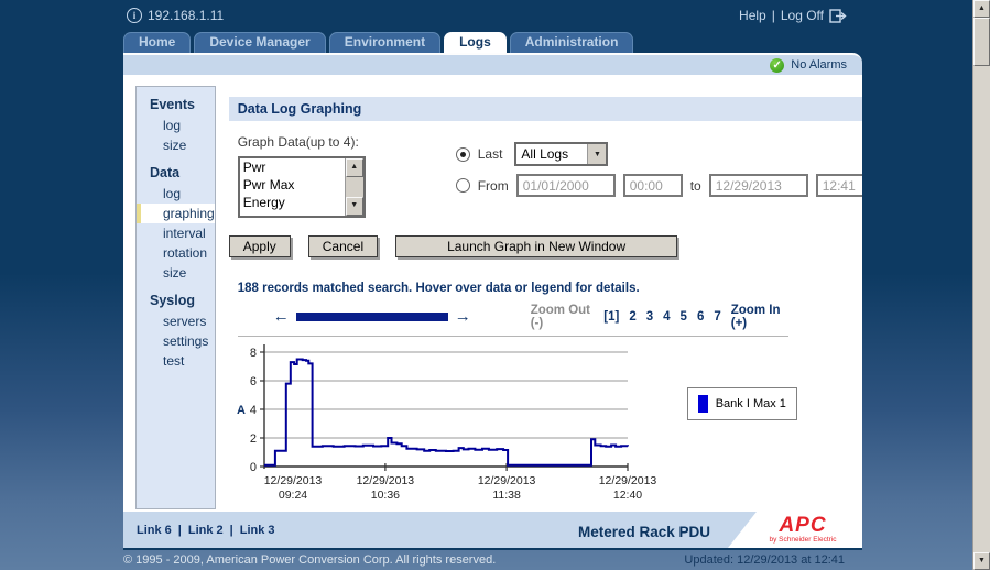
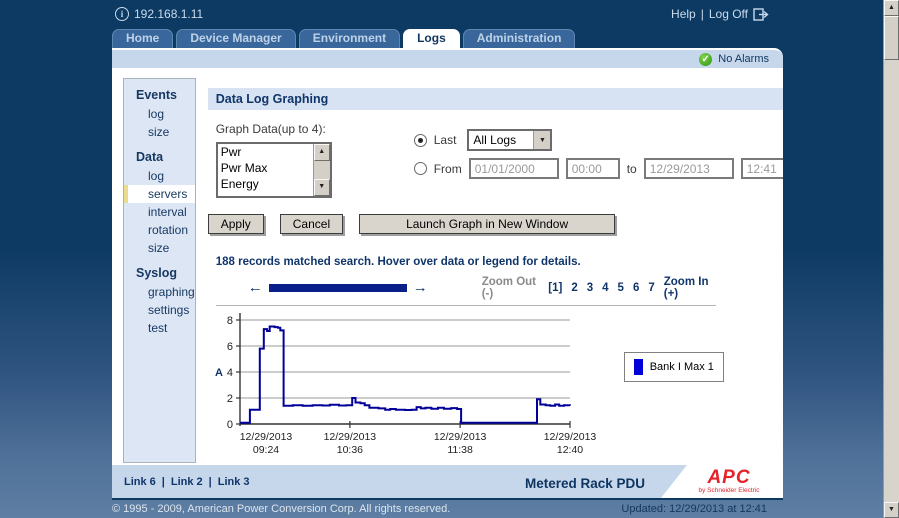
  i
  192.168.1.11
  Help
  |
  Log Off
  Home
  Device Manager
  Environment
  Logs
  Administration
  ✓
  No Alarms
  Events
  log
  size
  Data
  log
- graphing
+ servers
  interval
  rotation
  size
  Syslog
- servers
+ graphing
  settings
  test
  Data Log Graphing
  Graph Data(up to 4):
  Pwr
  Pwr Max
  Energy
  Last
  All Logs
  From
  01/01/2000
  00:00
  to
  12/29/2013
  12:41
  Apply
  Cancel
  Launch Graph in New Window
  188 records matched search. Hover over data or legend for details.
  ←
  →
  Zoom Out (-)
  [1]
  2
  3
  4
  5
  6
  7
  Zoom In (+)
  0
  2
  4
  6
  8
  A
  12/29/2013 09:24
  12/29/2013 10:36
  12/29/2013 11:38
  12/29/2013 12:40
  Bank I Max 1
  Link 6
  |
  Link 2
  |
  Link 3
  Metered Rack PDU
  APC
  © 1995 - 2009, American Power Conversion Corp. All rights reserved.
  Updated: 12/29/2013 at 12:41
